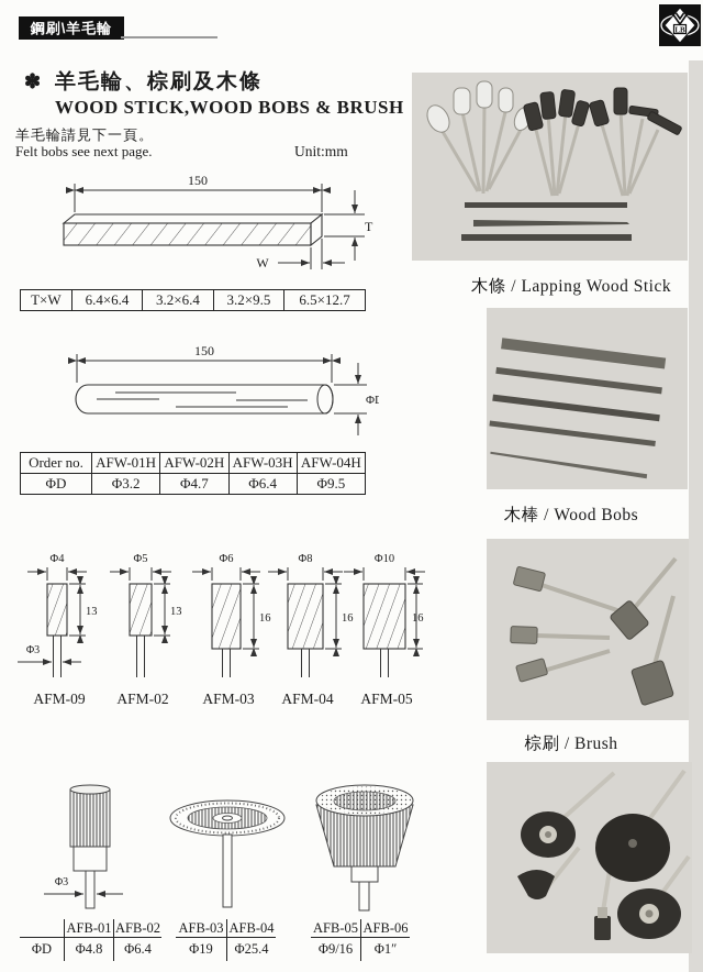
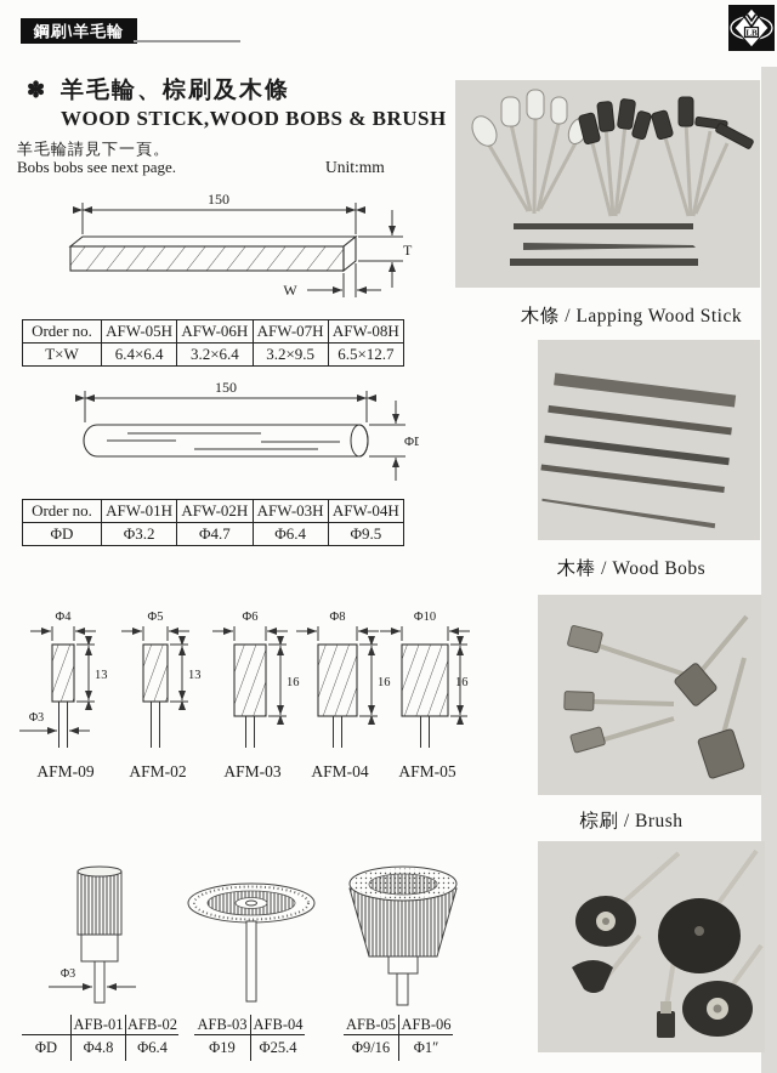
  鋼刷\羊毛輪
  LB
  ✽
  羊毛輪、棕刷及木條
  WOOD STICK,WOOD BOBS & BRUSH
  羊毛輪請見下一頁。
- Felt bobs see next page.
+ Bobs bobs see next page.
  Unit:mm
  150
  T
  W
+ Order no.	AFW-05H	AFW-06H	AFW-07H	AFW-08H
  T×W	6.4×6.4	3.2×6.4	3.2×9.5	6.5×12.7
  150
  Order no.	AFW-01H	AFW-02H	AFW-03H	AFW-04H
  ΦD	Φ3.2	Φ4.7	Φ6.4	Φ9.5
  Φ4
  13
  Φ3
  AFM-09
  Φ5
  13
  AFM-02
  Φ6
  16
  AFM-03
  Φ8
  16
  AFM-04
  Φ10
  16
  AFM-05
  Φ3
  AFB-01
  AFB-02
  ΦD
  Φ4.8
  Φ6.4
  AFB-03
  AFB-04
  Φ19
  Φ25.4
  AFB-05
  AFB-06
  Φ9/16
  Φ1″
  木條 / Lapping Wood Stick
  木棒 / Wood Bobs
  棕刷 / Brush
